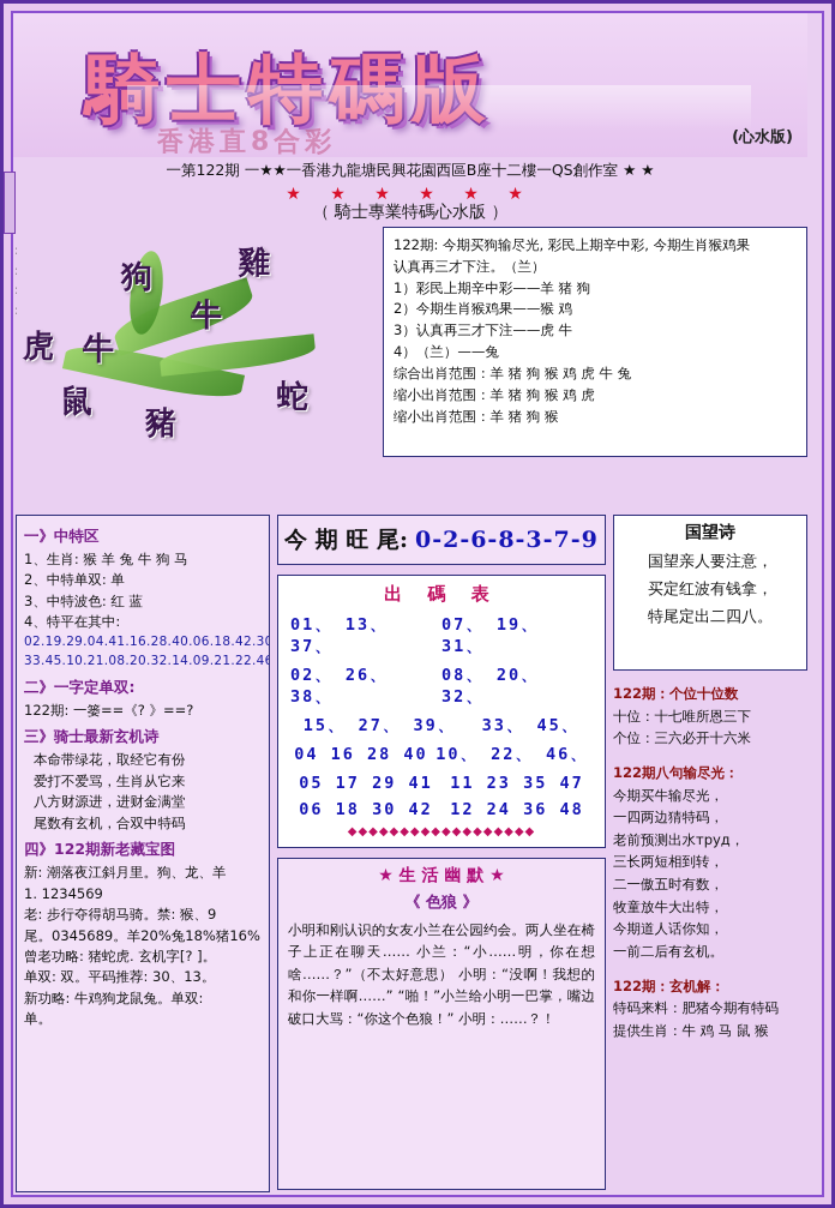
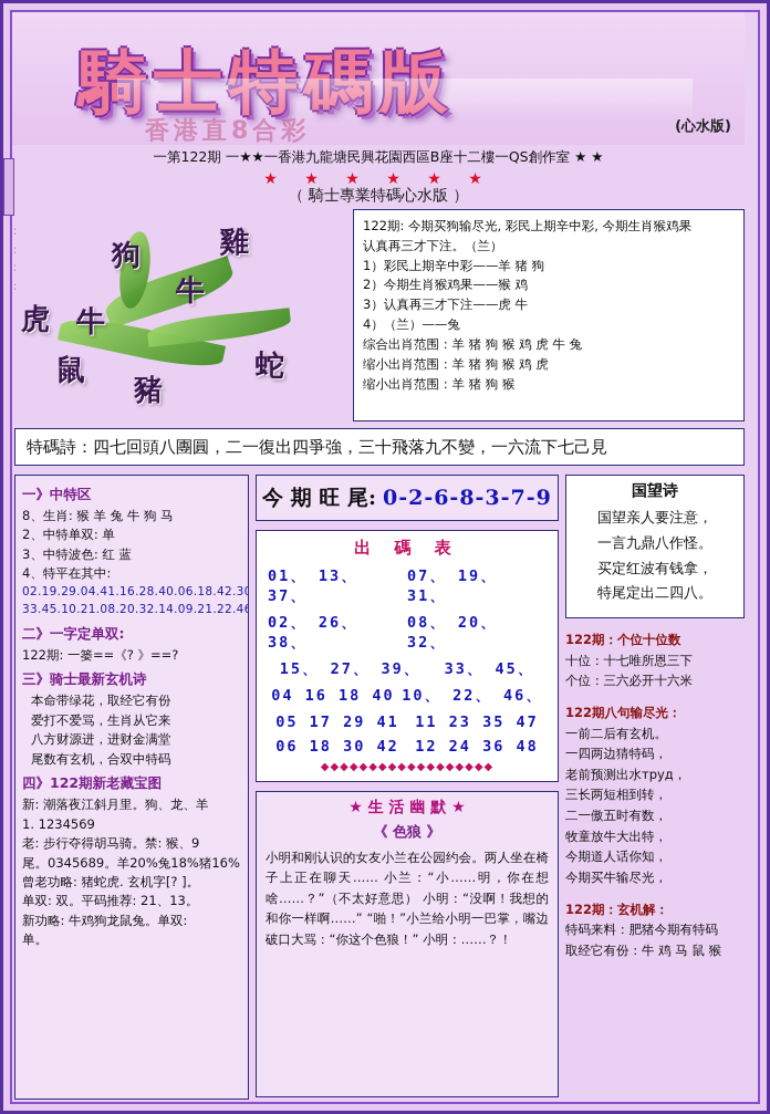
  香港直8合彩
  (心水版)
  一第122期 一★★一香港九龍塘民興花園西區B座十二樓一QS創作室 ★ ★
  ★ ★ ★ ★ ★ ★
  （ 騎士專業特碼心水版 ）
  :
  :
  :
  :
  狗
  雞
  牛
  牛
  虎
  鼠
  蛇
  豬
  122期: 今期买狗输尽光, 彩民上期辛中彩, 今期生肖猴鸡果
  认真再三才下注。（兰）
  1）彩民上期辛中彩——羊 猪 狗
  2）今期生肖猴鸡果——猴 鸡
  3）认真再三才下注——虎 牛
  4）（兰）——兔
  综合出肖范围：羊 猪 狗 猴 鸡 虎 牛 兔
  缩小出肖范围：羊 猪 狗 猴 鸡 虎
  缩小出肖范围：羊 猪 狗 猴
+ 特碼詩：四七回頭八團圓，二一復出四爭強，三十飛落九不變，一六流下七己見
  一》中特区
- 1、生肖: 猴 羊 兔 牛 狗 马
+ 8、生肖: 猴 羊 兔 牛 狗 马
  2、中特单双: 单
  3、中特波色: 红 蓝
  4、特平在其中:
  02.19.29.04.41.16.28.40.06.18.42.3
  33.45.10.21.08.20.32.14.09.21.22.4
  二》一字定单双:
  122期: 一篓==《? 》==?
  三》骑士最新玄机诗
  本命带绿花，取经它有份
  爱打不爱骂，生肖从它来
  八方财源进，进财金满堂
  尾数有玄机，合双中特码
  四》122期新老藏宝图
  新: 潮落夜江斜月里。狗、龙、羊
  1. 1234569
  老: 步行夺得胡马骑。禁: 猴、9
  尾。0345689。羊20%兔18%猪16%
  曾老功略: 猪蛇虎. 玄机字[? ]。
- 单双: 双。平码推荐: 30、13。
+ 单双: 双。平码推荐: 21、13。
  新功略: 牛鸡狗龙鼠兔。单双:
  单。
  今 期 旺 尾:
  0-2-6-8-3-7-9
  出 碼 表
  01、 13、 37、
  07、 19、 31、
  02、 26、 38、
  08、 20、 32、
  15、 27、 39、
  33、 45、
- 04 16 28 40
+ 04 16 18 40
  10、 22、 46、
  05 17 29 41
  11 23 35 47
  06 18 30 42
  12 24 36 48
  ◆◆◆◆◆◆◆◆◆◆◆◆◆◆◆◆◆◆
  ★ 生 活 幽 默 ★
  《 色狼 》
  小明和刚认识的女友小兰在公园约会。两人坐在椅子上正在聊天…… 小兰：“小……明，你在想啥……？”（不太好意思） 小明：“没啊！我想的和你一样啊……” “啪！”小兰给小明一巴掌，嘴边破口大骂：“你这个色狼！” 小明：……？！
  国望诗
  国望亲人要注意，
+ 一言九鼎八作怪。
  买定红波有钱拿，
  特尾定出二四八。
  122期：个位十位数
  十位：十七唯所恩三下
  个位：三六必开十六米
  122期八句输尽光：
- 今期买牛输尽光，
+ 一前二后有玄机。
  一四两边猜特码，
  老前预测出水труд，
  三长两短相到转，
  二一傲五时有数，
  牧童放牛大出特，
  今期道人话你知，
- 一前二后有玄机。
+ 今期买牛输尽光，
  122期：玄机解：
  特码来料：肥猪今期有特码
- 提供生肖：牛 鸡 马 鼠 猴
+ 取经它有份：牛 鸡 马 鼠 猴
